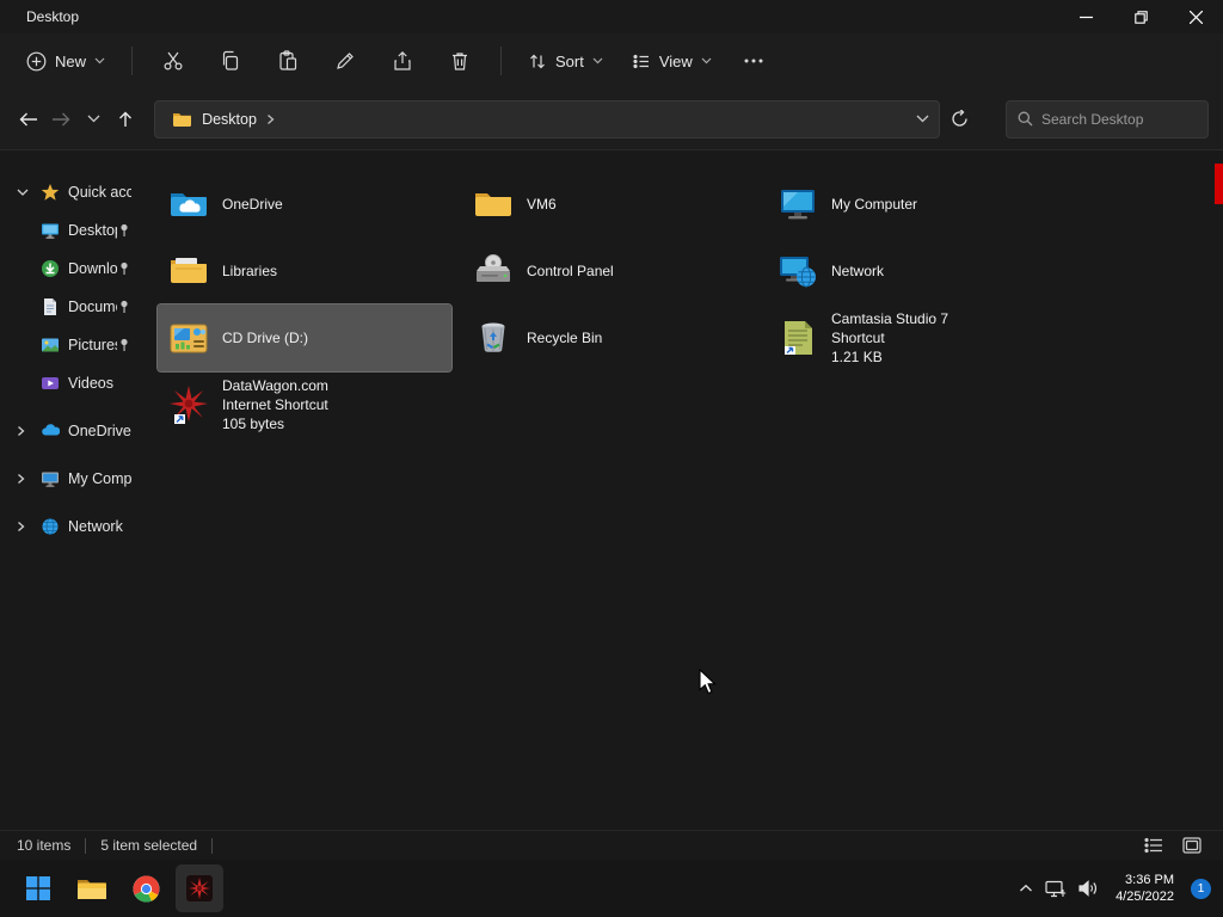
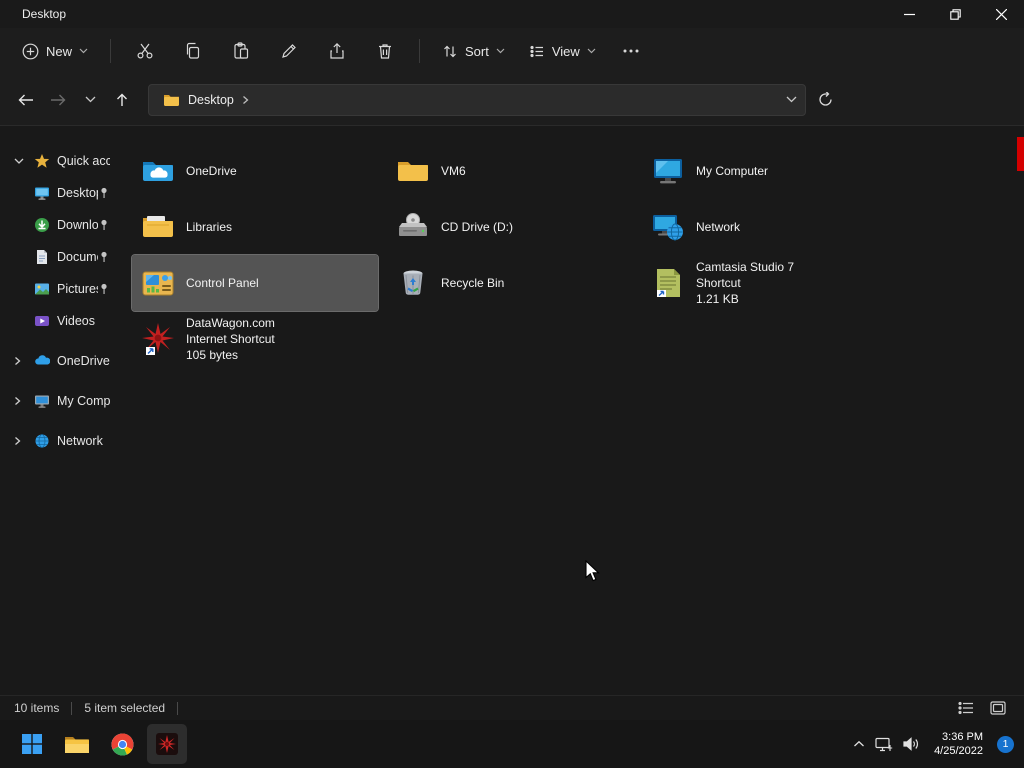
  Desktop
  New
  Sort
  View
  Desktop
- Search Desktop
  Quick acc
  Deskto
  Picture
  Videos
  OneDrive
  Network
  OneDrive
  VM6
  My Computer
  Libraries
- Control Panel
+ CD Drive (D:)
  Network
- CD Drive (D:)
+ Control Panel
  Recycle Bin
  Camtasia Studio 7
  Shortcut
  1.21 KB
  DataWagon.com
  Internet Shortcut
  105 bytes
  10 items
  5 item selected
  3:36 PM
  4/25/2022
  1
